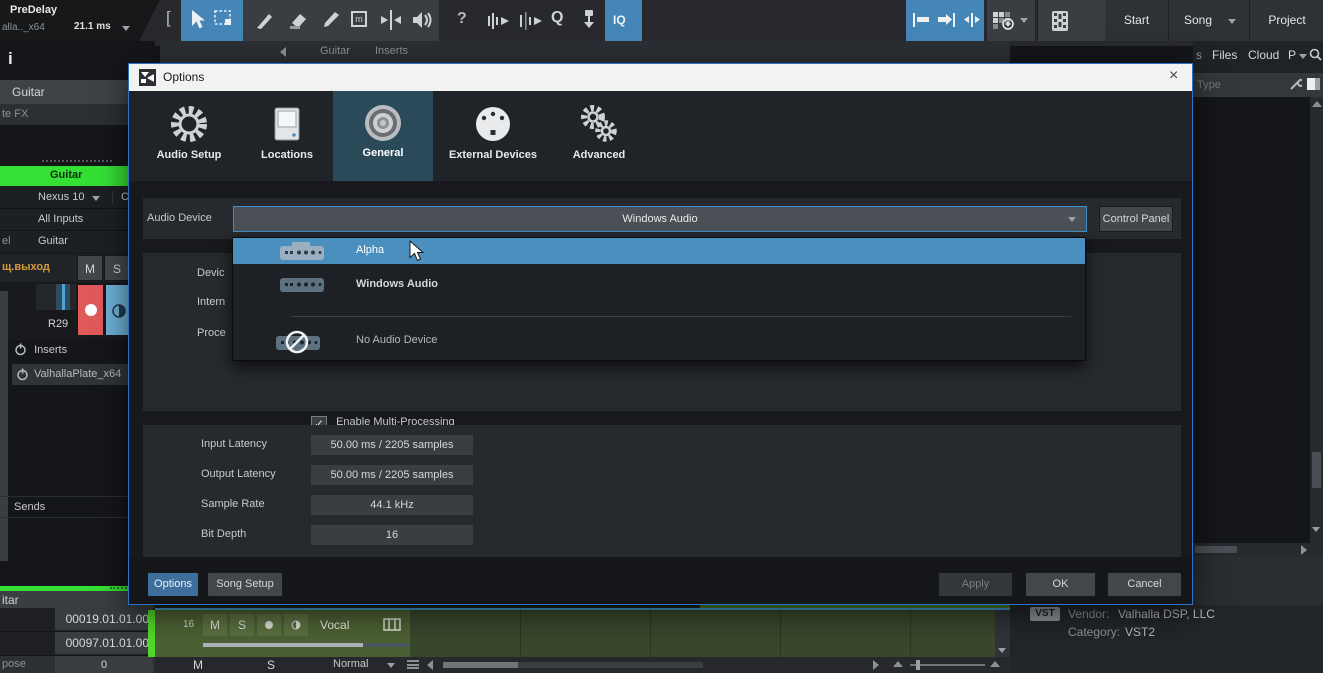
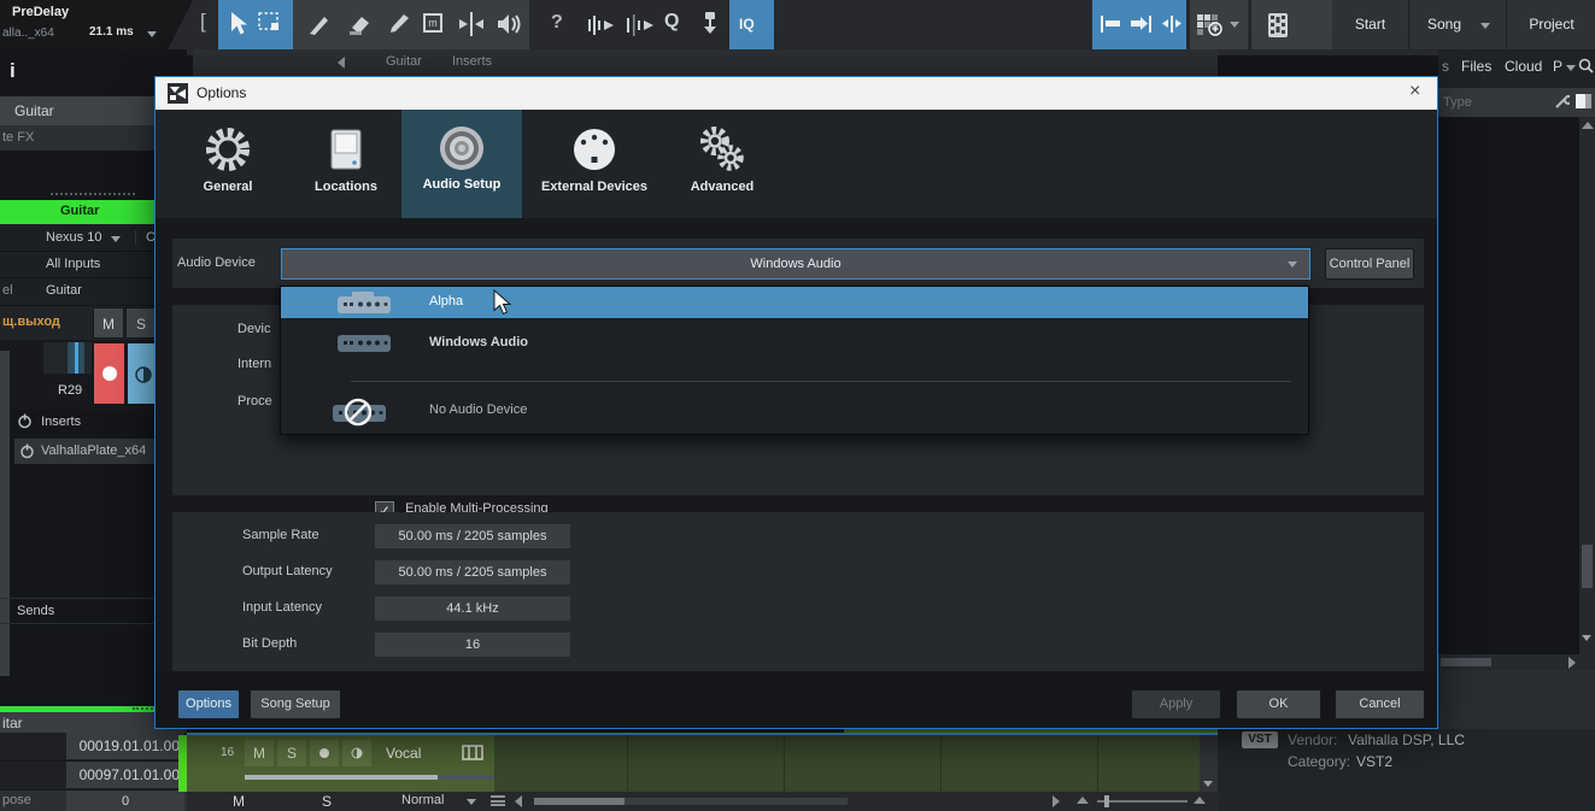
  PreDelay
  alla.._x64
  21.1 ms
  [
  m
  ?
  Q
  IQ
  Start
  Song
  Project
  Guitar
  Inserts
  i
  Guitar
  te FX
  Guitar
  Nexus 10
  All Inputs
  el
  Guitar
  щ.выход
  M
  S
  R29
  Inserts
  ValhallaPlate_x64
  Sends
  itar
  00019.01.01.00
  00097.01.01.00
  pose
  0
  16
  M
  S
  Vocal
  M
  S
  Normal
  s
  Files
  Cloud
  P
  Type
  VST
  Vendor:
  Valhalla DSP, LLC
  Category:
  VST2
  Options
  ×
- Audio Setup
+ General
  Locations
- General
+ Audio Setup
  External Devices
  Advanced
  Audio Device
  Windows Audio
  Control Panel
  Devic
  Intern
  Proce
  ✓ Enable Multi-Processing
- Input Latency
+ Sample Rate
  50.00 ms / 2205 samples
  Output Latency
  50.00 ms / 2205 samples
- Sample Rate
+ Input Latency
  44.1 kHz
  Bit Depth
  16
  Options
  Song Setup
  Apply
  OK
  Cancel
  Alpha
  Windows Audio
  No Audio Device
